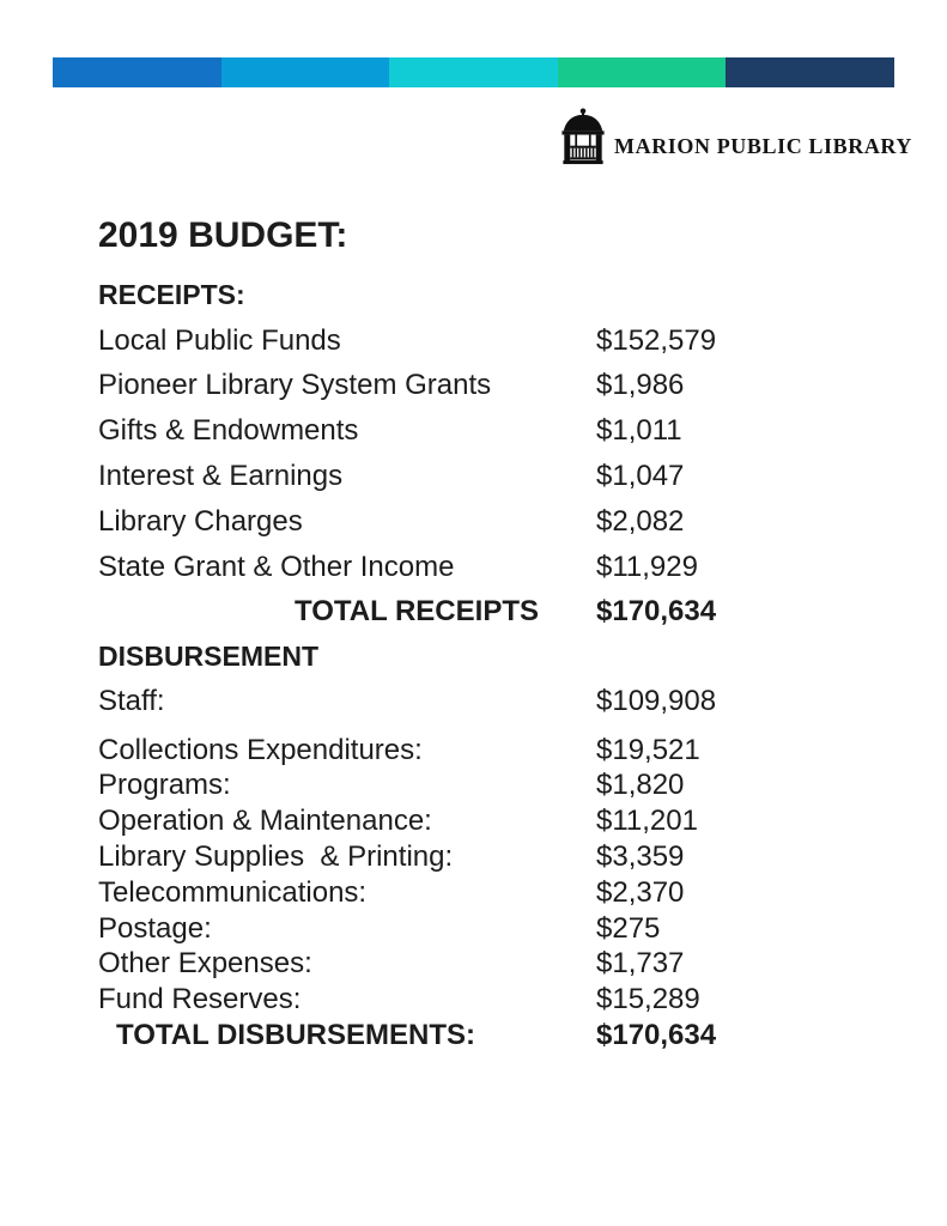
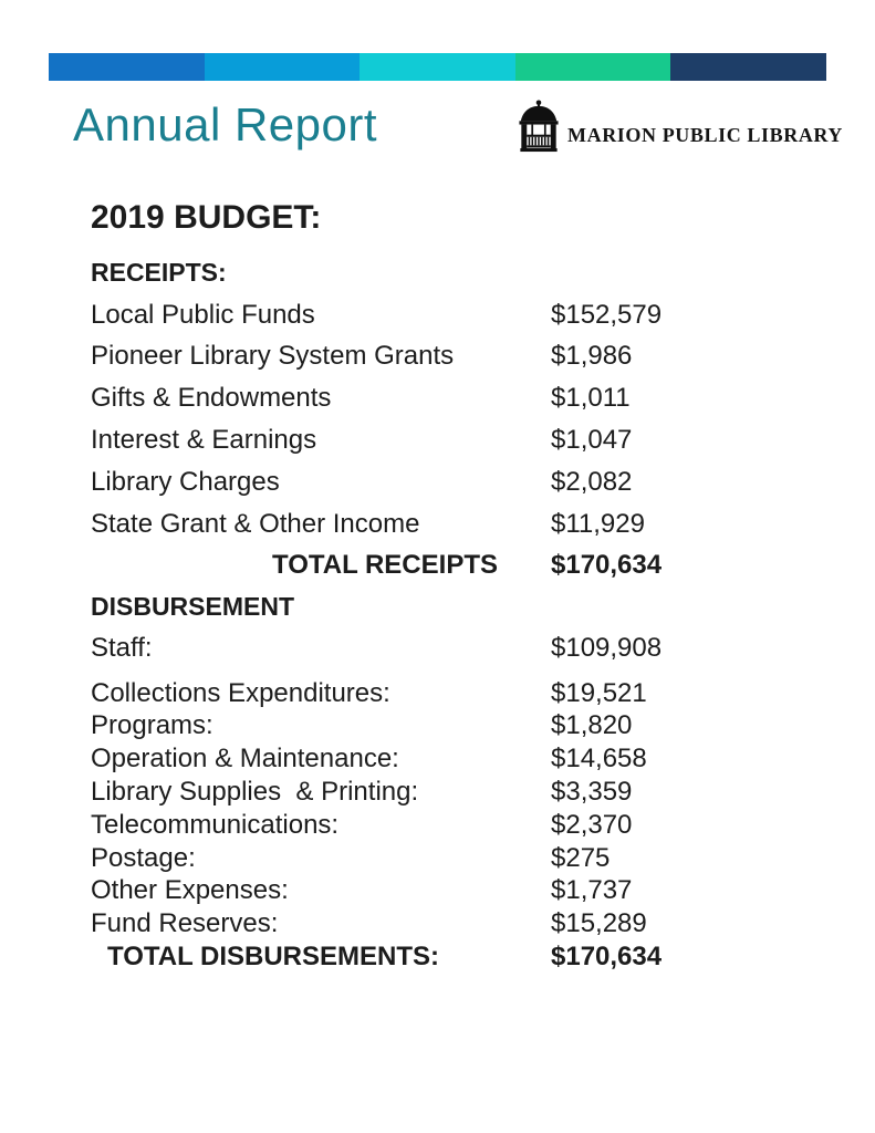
+ Annual Report
  MARION PUBLIC LIBRARY
  2019 BUDGET:
  RECEIPTS:
  Local Public Funds
  $152,579
  Pioneer Library System Grants
  $1,986
  Gifts & Endowments
  $1,011
  Interest & Earnings
  $1,047
  Library Charges
  $2,082
  State Grant & Other Income
  $11,929
  TOTAL RECEIPTS
  $170,634
  DISBURSEMENT
  Staff:
  $109,908
  Collections Expenditures:
  $19,521
  Programs:
  $1,820
  Operation & Maintenance:
- $11,201
+ $14,658
  Library Supplies & Printing:
  $3,359
  Telecommunications:
  $2,370
  Postage:
  $275
  Other Expenses:
  $1,737
  Fund Reserves:
  $15,289
  TOTAL DISBURSEMENTS:
  $170,634
